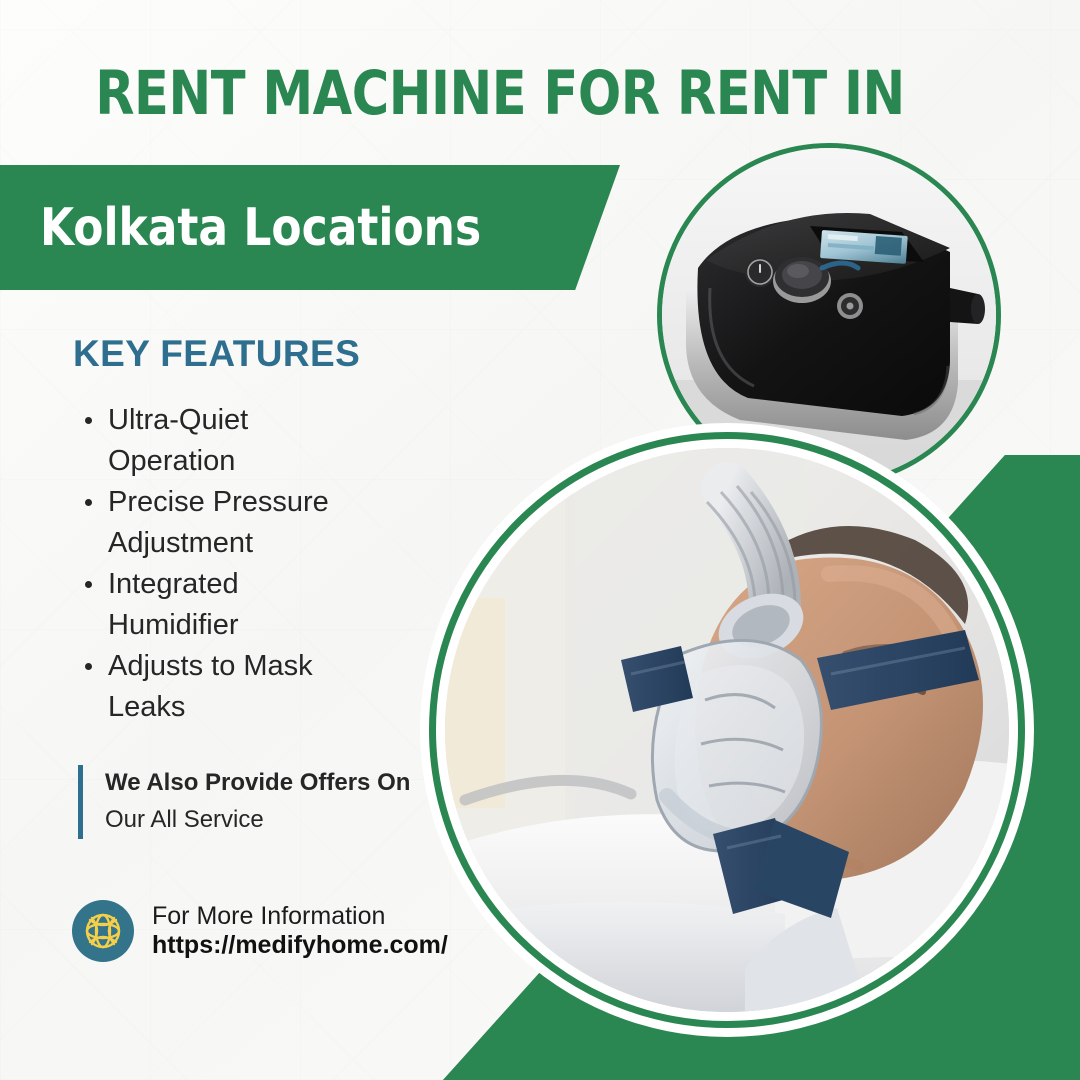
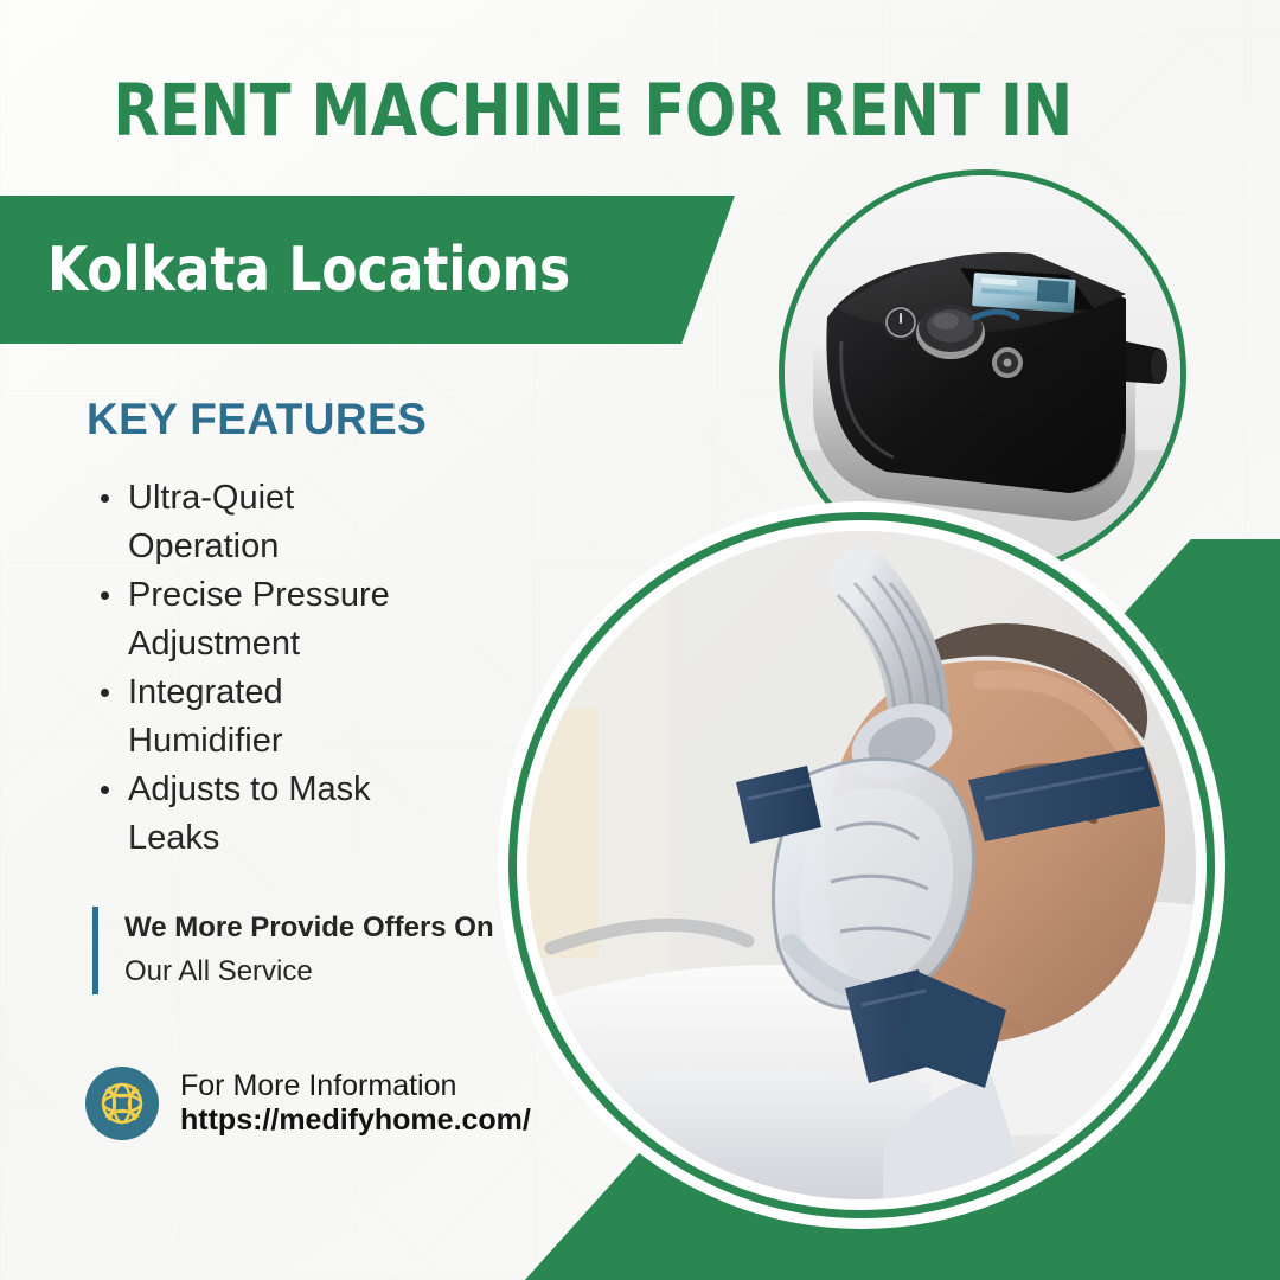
  RENT MACHINE FOR RENT IN
  Kolkata Locations
  KEY FEATURES
  Ultra-Quiet Operation
  Precise Pressure Adjustment
  Integrated Humidifier
  Adjusts to Mask Leaks
- We Also Provide Offers On
+ We More Provide Offers On
  Our All Service
  For More Information
  https://medifyhome.com/
